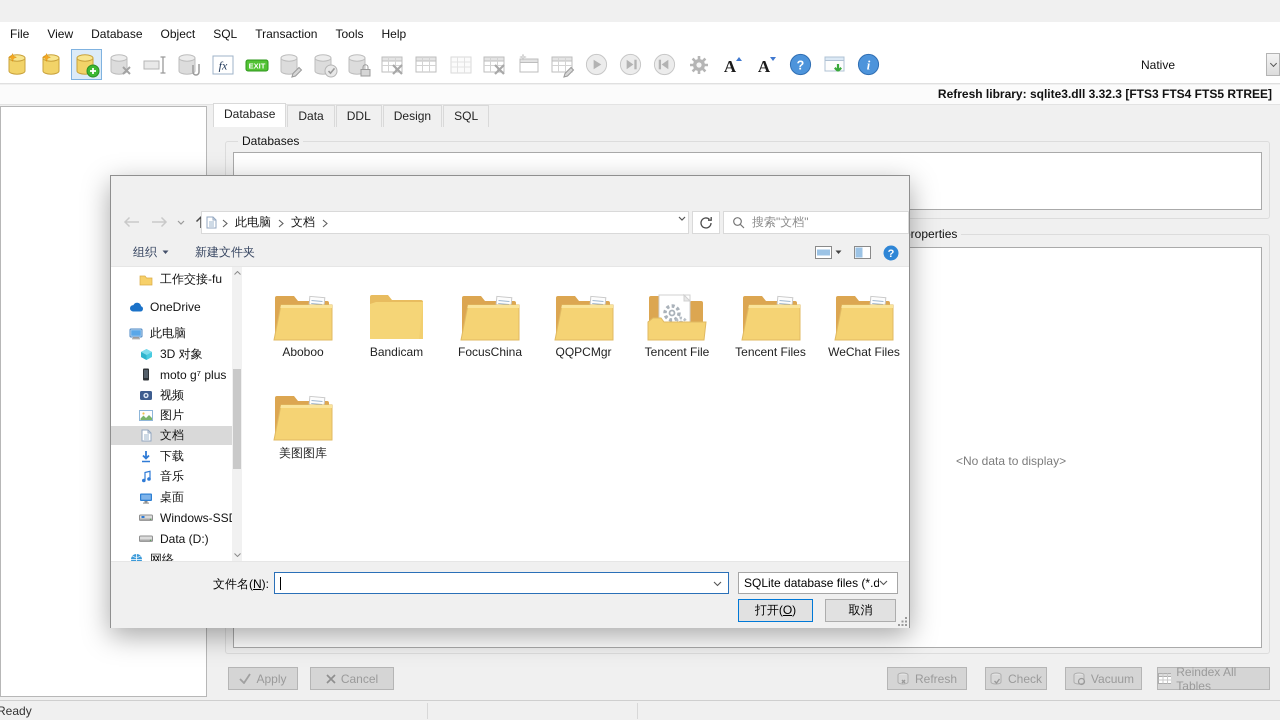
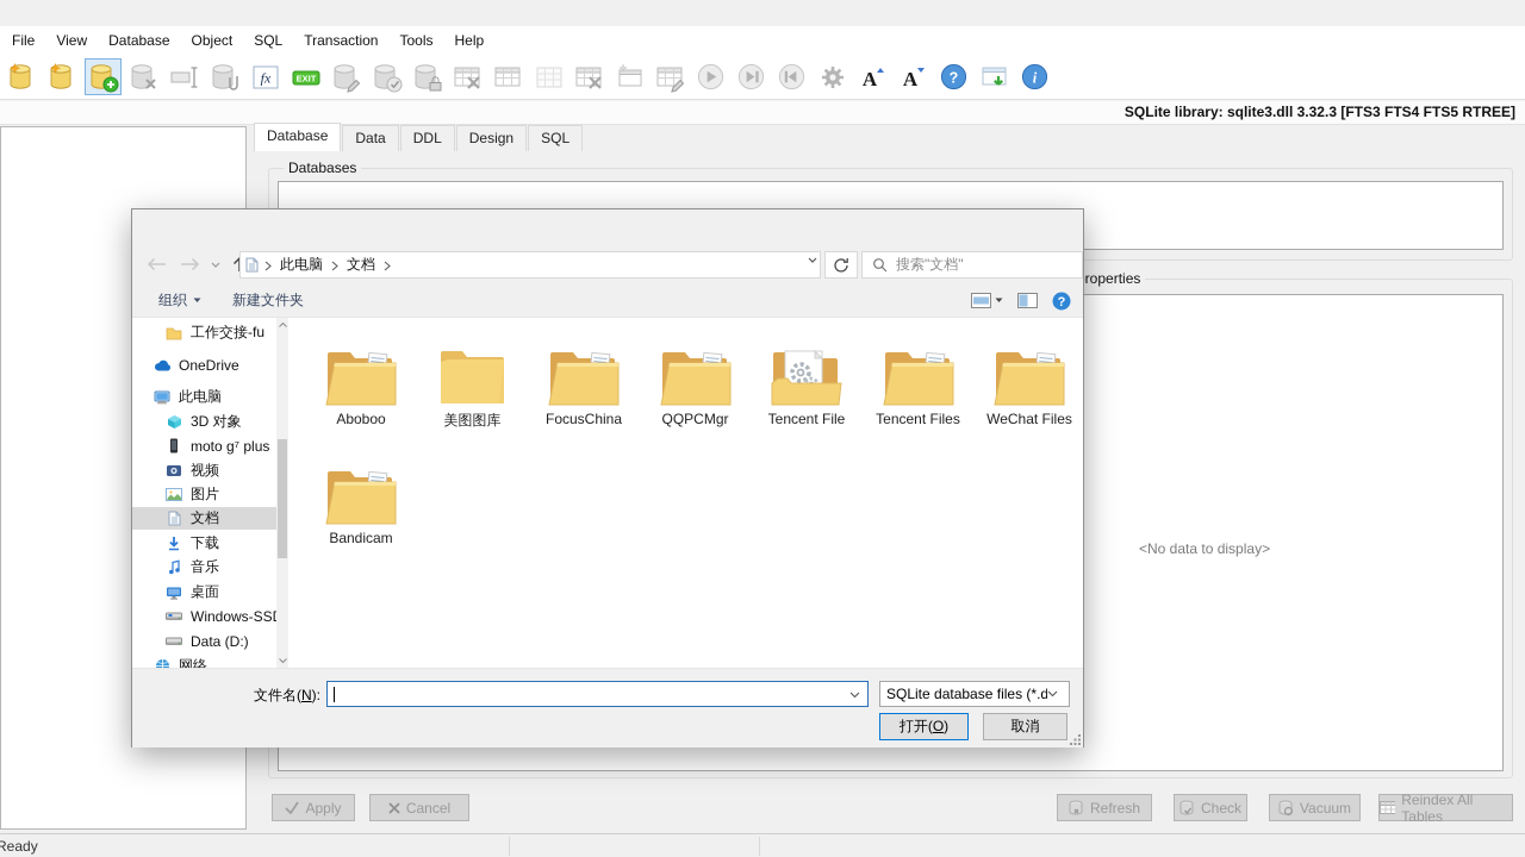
  File
  View
  Database
  Object
  SQL
  Transaction
  Tools
  Help
  fx
  EXIT
  A
  A
  ?
  i
- Native
- Refresh library: sqlite3.dll 3.32.3 [FTS3 FTS4 FTS5 RTREE]
+ SQLite library: sqlite3.dll 3.32.3 [FTS3 FTS4 FTS5 RTREE]
  Database
  Data
  DDL
  Design
  SQL
  Databases
  roperties
  <No data to display>
  Apply
  Cancel
  Refresh
  Check
  Vacuum
  Reindex All Tables
  Ready
  此电脑
  文档
  搜索"文档"
  组织
  新建文件夹
  ?
  工作交接-fu
  OneDrive
  此电脑
  3D 对象
  moto g⁷ plus
  视频
  图片
  文档
  下载
  音乐
  桌面
  Windows-SS
  Data (D:)
  网络
  Aboboo
- Bandicam
+ 美图图库
  FocusChina
  QQPCMgr
  Tencent File
  Tencent Files
  WeChat Files
- 美图图库
+ Bandicam
  文件名(N):
  SQLite database files (*.d
  打开(O)
  取消
